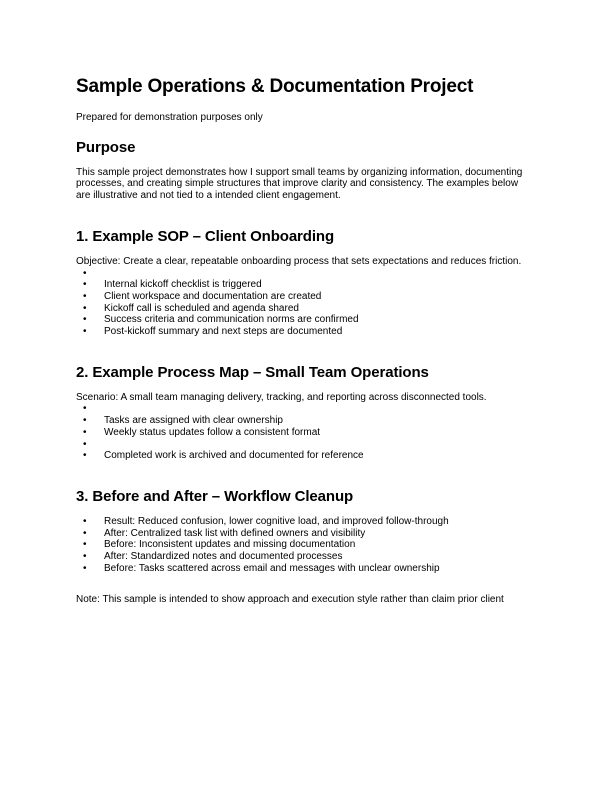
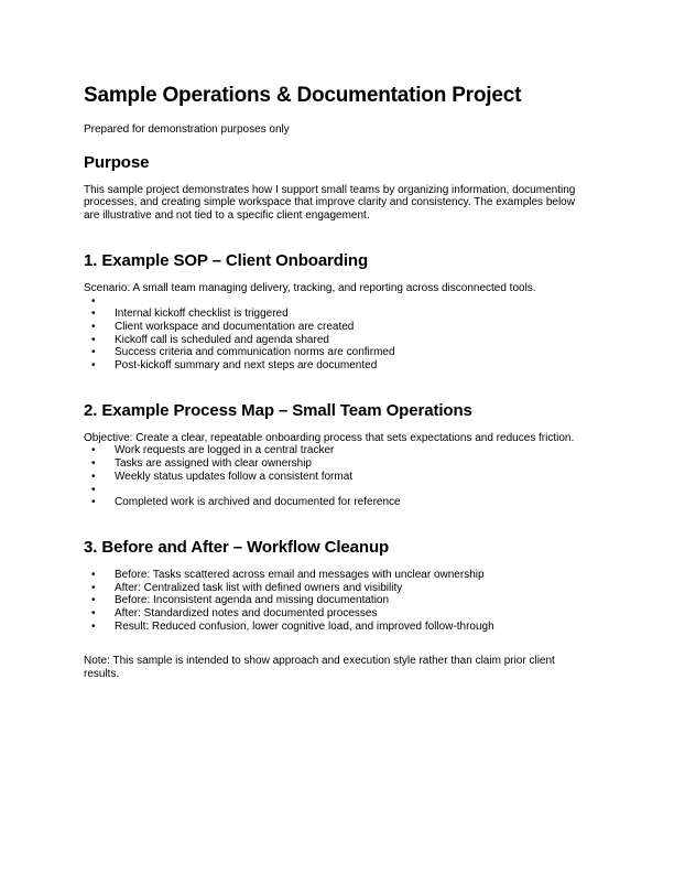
  Sample Operations & Documentation Project
  Prepared for demonstration purposes only
  Purpose
  This sample project demonstrates how I support small teams by organizing information, documenting
- processes, and creating simple structures that improve clarity and consistency. The examples below
+ processes, and creating simple workspace that improve clarity and consistency. The examples below
- are illustrative and not tied to a intended client engagement.
+ are illustrative and not tied to a specific client engagement.
  1. Example SOP – Client Onboarding
- Objective: Create a clear, repeatable onboarding process that sets expectations and reduces friction.
+ Scenario: A small team managing delivery, tracking, and reporting across disconnected tools.
  Internal kickoff checklist is triggered
  Client workspace and documentation are created
  Kickoff call is scheduled and agenda shared
  Success criteria and communication norms are confirmed
  Post-kickoff summary and next steps are documented
  2. Example Process Map – Small Team Operations
- Scenario: A small team managing delivery, tracking, and reporting across disconnected tools.
+ Objective: Create a clear, repeatable onboarding process that sets expectations and reduces friction.
+ Work requests are logged in a central tracker
  Tasks are assigned with clear ownership
  Weekly status updates follow a consistent format
  Completed work is archived and documented for reference
  3. Before and After – Workflow Cleanup
- Result: Reduced confusion, lower cognitive load, and improved follow-through
+ Before: Tasks scattered across email and messages with unclear ownership
  After: Centralized task list with defined owners and visibility
- Before: Inconsistent updates and missing documentation
+ Before: Inconsistent agenda and missing documentation
  After: Standardized notes and documented processes
- Before: Tasks scattered across email and messages with unclear ownership
+ Result: Reduced confusion, lower cognitive load, and improved follow-through
  Note: This sample is intended to show approach and execution style rather than claim prior client
+ results.
